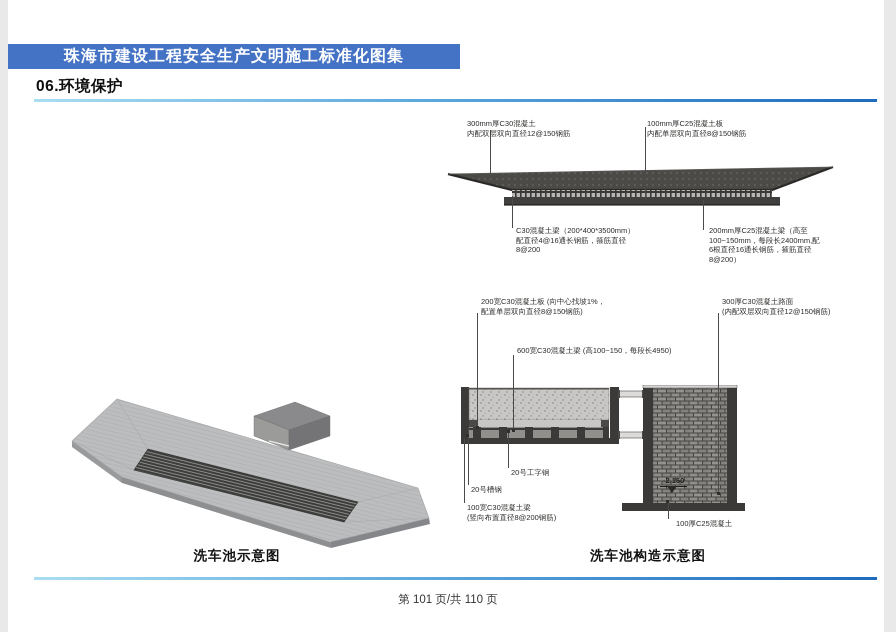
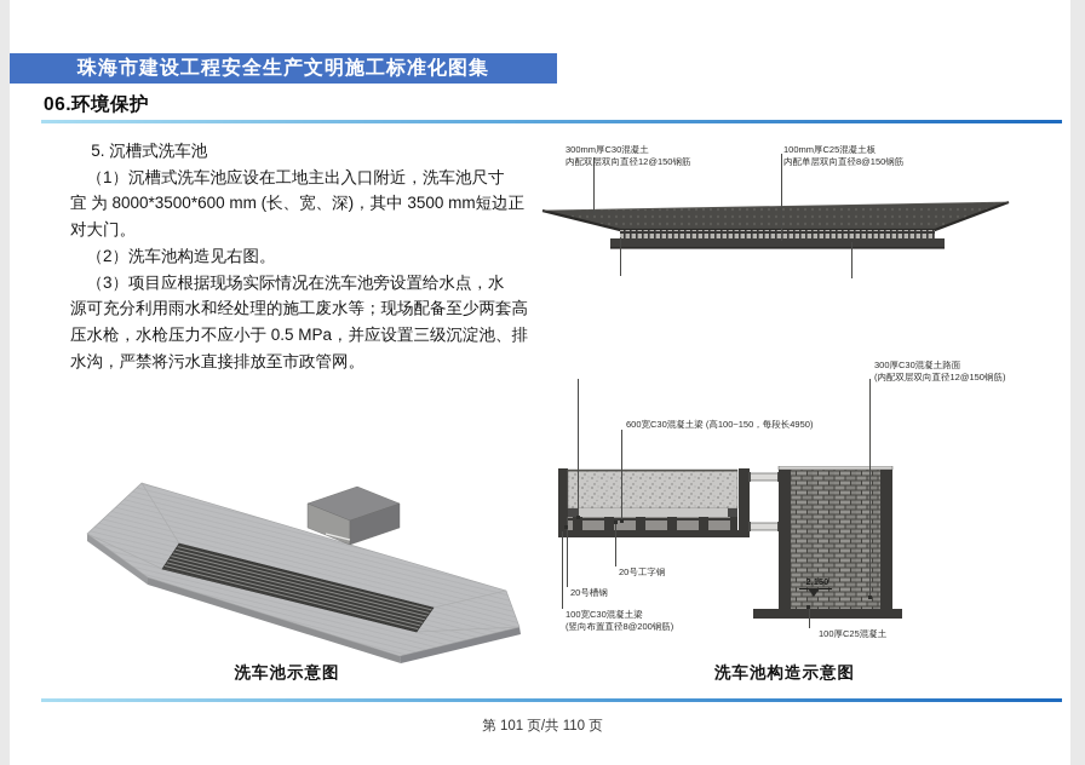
  珠海市建设工程安全生产文明施工标准化图集
  06.环境保护
+ 5. 沉槽式洗车池
+ （1）沉槽式洗车池应设在工地主出入口附近，洗车池尺寸
+ 宜 为 8000*3500*600 mm (长、宽、深)，其中 3500 mm短边正
+ 对大门。
+ （2）洗车池构造见右图。
+ （3）项目应根据现场实际情况在洗车池旁设置给水点，水
+ 源可充分利用雨水和经处理的施工废水等；现场配备至少两套高
+ 压水枪，水枪压力不应小于 0.5 MPa，并应设置三级沉淀池、排
+ 水沟，严禁将污水直接排放至市政管网。
  300mm厚C30混凝土
  内配双层双向直径12@150钢筋
  100mm厚C25混凝土板
  内配单层双向直径8@150钢筋
- C30混凝土梁（200*400*3500mm）
- 配直径4@16通长钢筋，箍筋直径
- 8@200
- 200mm厚C25混凝土梁（高至
- 100~150mm，每段长2400mm,配
- 6根直径16通长钢筋，箍筋直径
- 8@200）
- 200宽C30混凝土板 (向中心找坡1%，
- 配置单层双向直径8@150钢筋)
  300厚C30混凝土路面
  (内配双层双向直径12@150钢筋)
  600宽C30混凝土梁 (高100~150，每段长4950)
  20号工字钢
  20号槽钢
  100宽C30混凝土梁
  (竖向布置直径8@200钢筋)
  100厚C25混凝土
  -2.150
  洗车池示意图
  洗车池构造示意图
  第 101 页/共 110 页
